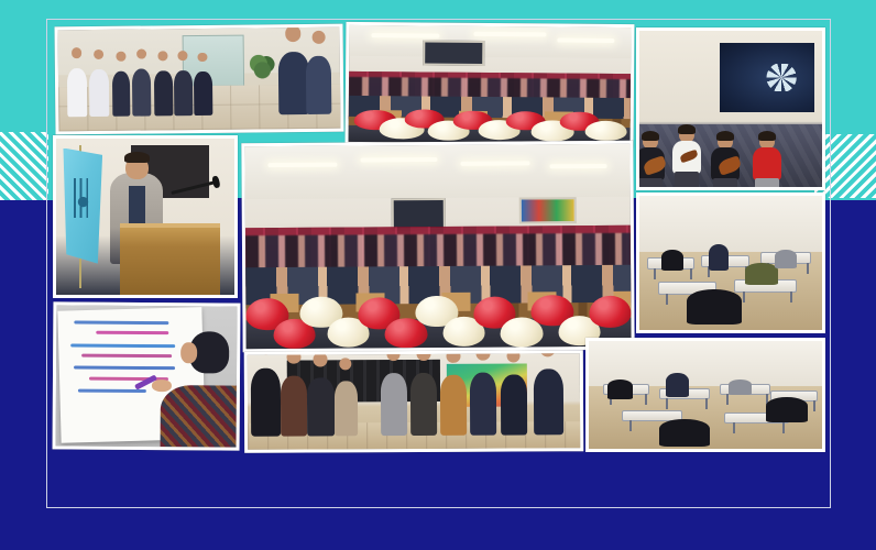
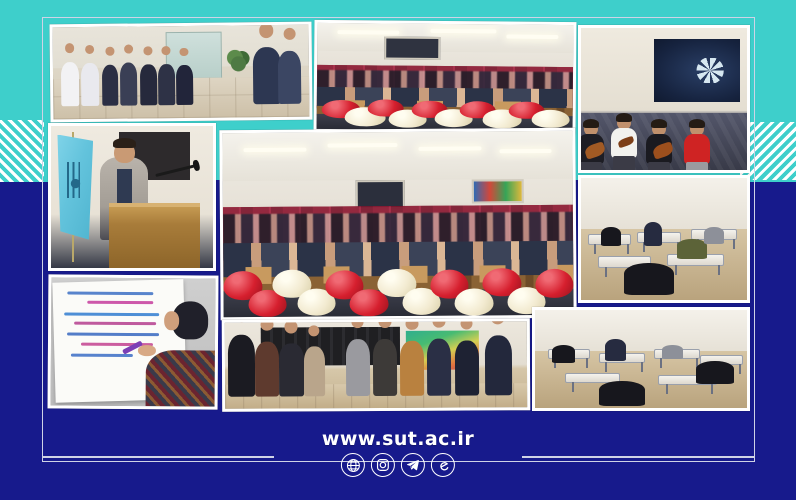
+ www.sut.ac.ir
